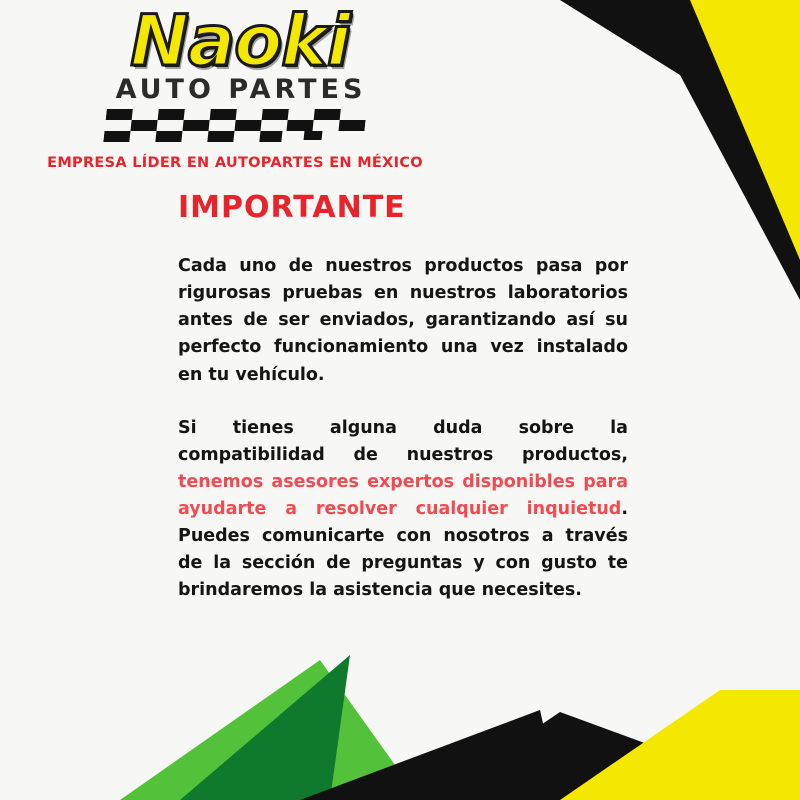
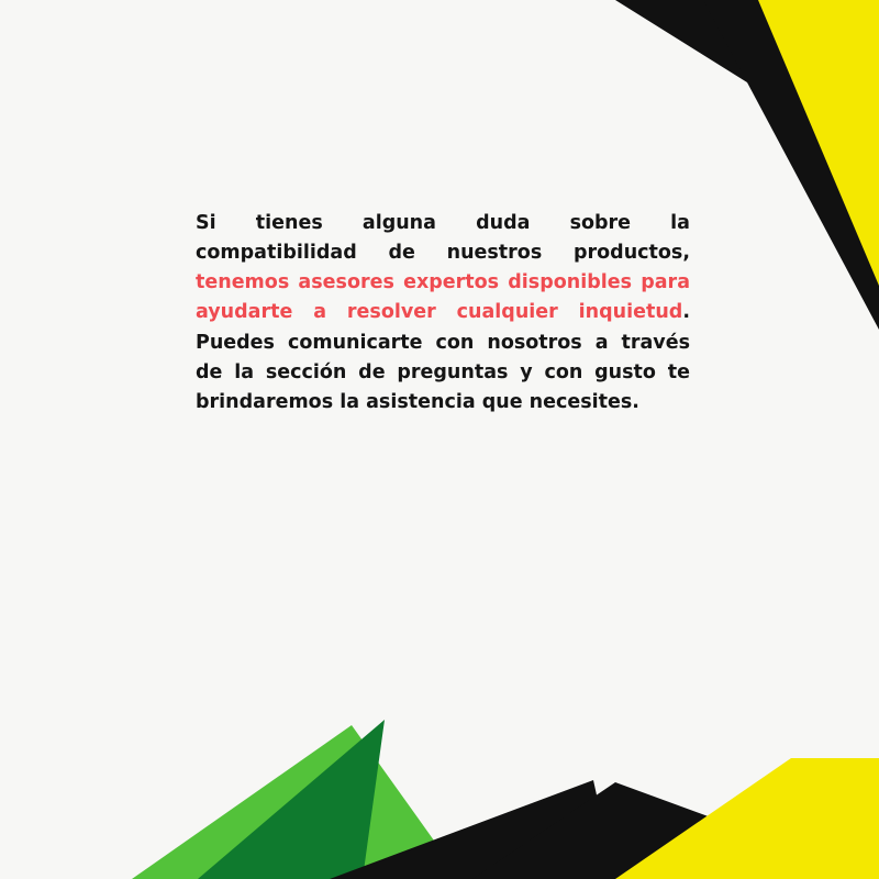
- Naoki
- AUTO PARTES
- EMPRESA LÍDER EN AUTOPARTES EN MÉXICO
- IMPORTANTE
- Cada uno de nuestros productos pasa por rigurosas pruebas en nuestros laboratorios antes de ser enviados, garantizando así su perfecto funcionamiento una vez instalado en tu vehículo.
  Si tienes alguna duda sobre la compatibilidad de nuestros productos, tenemos asesores expertos disponibles para ayudarte a resolver cualquier inquietud. Puedes comunicarte con nosotros a través de la sección de preguntas y con gusto te brindaremos la asistencia que necesites.
